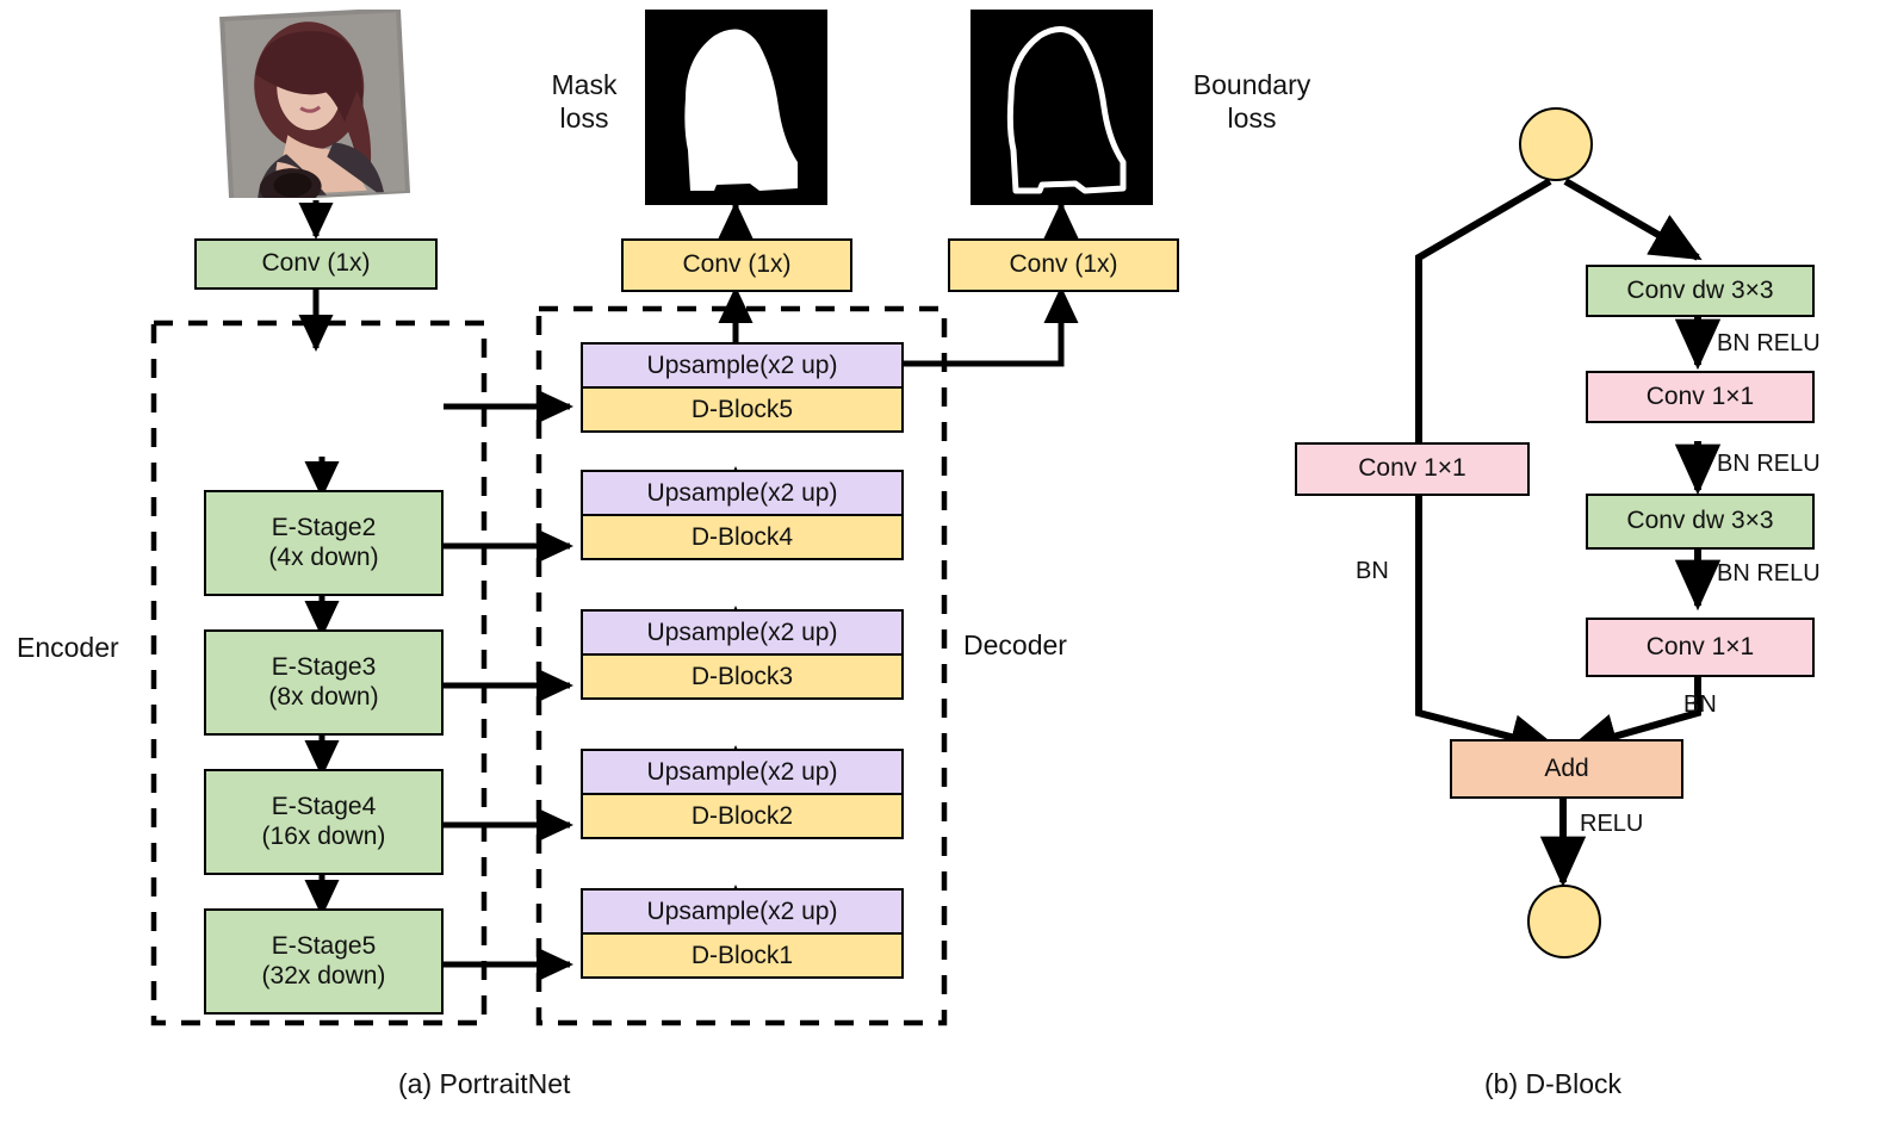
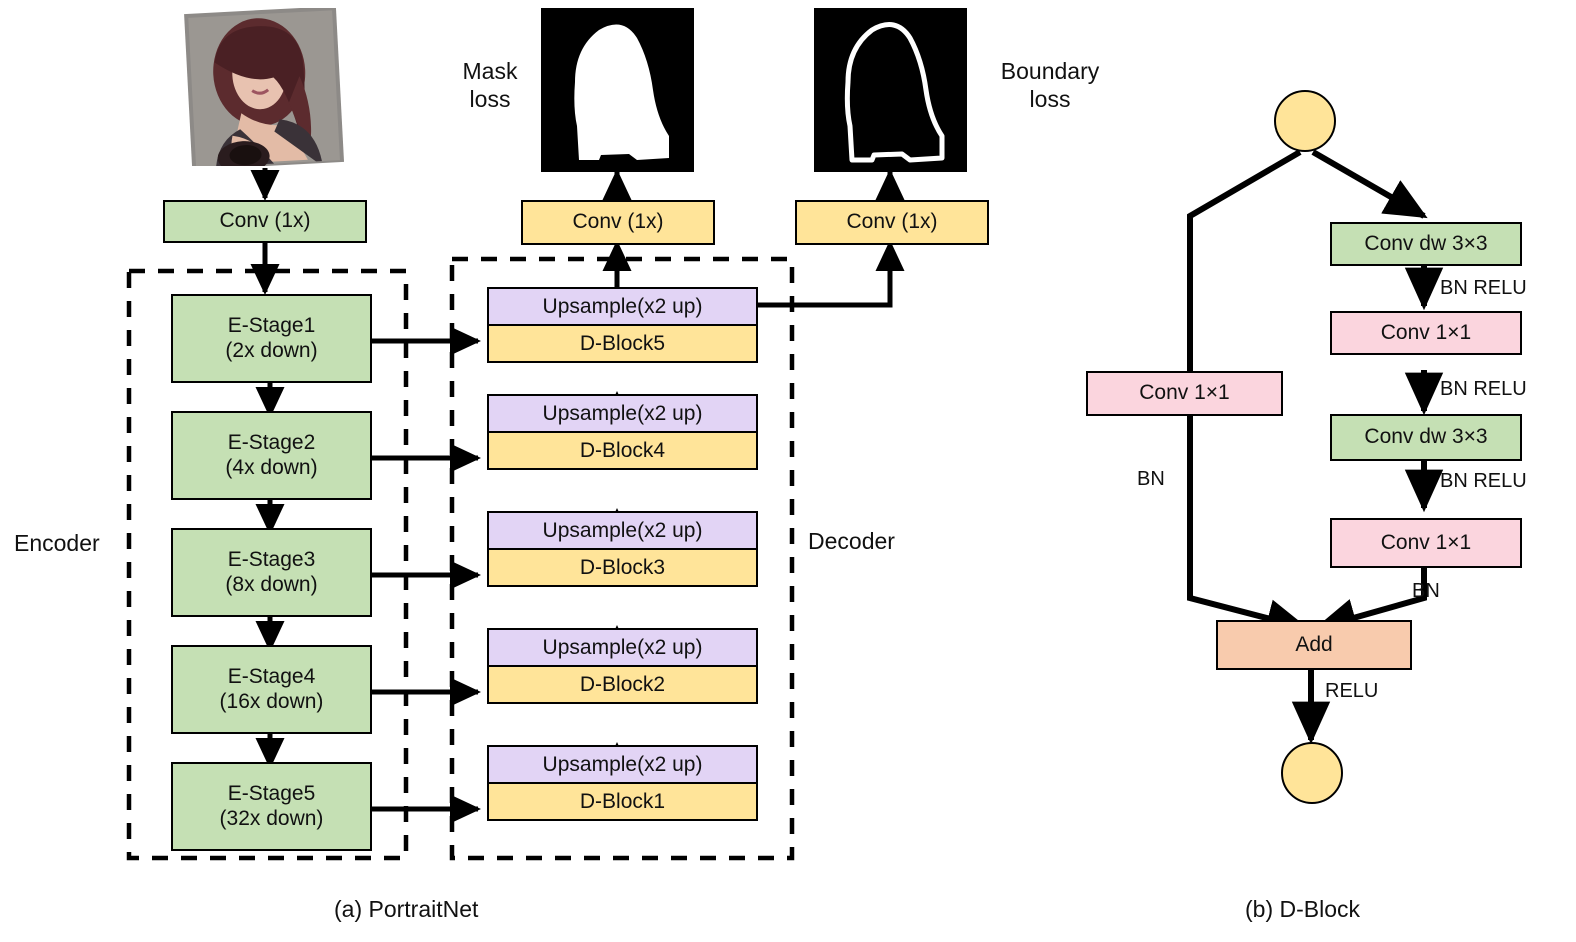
  Mask
  loss
  Boundary
  loss
  Encoder
  Decoder
  Conv (1x)
  Conv (1x)
  Conv (1x)
+ E-Stage1
+ (2x down)
  E-Stage2
  (4x down)
  E-Stage3
  (8x down)
  E-Stage4
  (16x down)
  E-Stage5
  (32x down)
  Upsample(x2 up)
  D-Block5
  Upsample(x2 up)
  D-Block4
  Upsample(x2 up)
  D-Block3
  Upsample(x2 up)
  D-Block2
  Upsample(x2 up)
  D-Block1
  Conv 1×1
  Conv dw 3×3
  Conv 1×1
  Conv dw 3×3
  Conv 1×1
  Add
  BN
  BN RELU
  BN RELU
  BN RELU
  BN
  RELU
  (a) PortraitNet
  (b) D-Block
